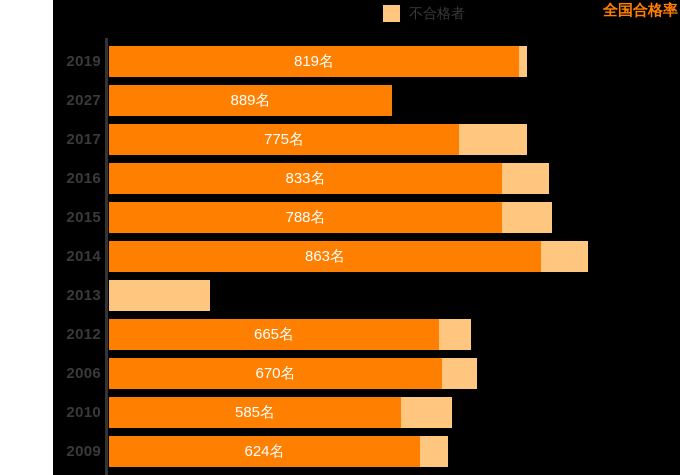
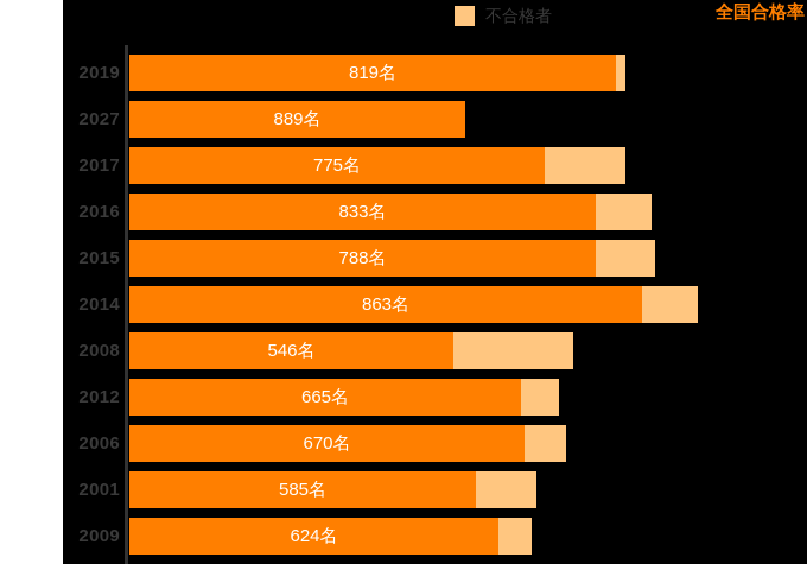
  不合格者
  全国合格率
  2019
  819名
  2027
  889名
  2017
  775名
  2016
  833名
  2015
  788名
  2014
  863名
- 2013
+ 2008
+ 546名
  2012
  665名
  2006
  670名
- 2010
+ 2001
  585名
  2009
  624名
